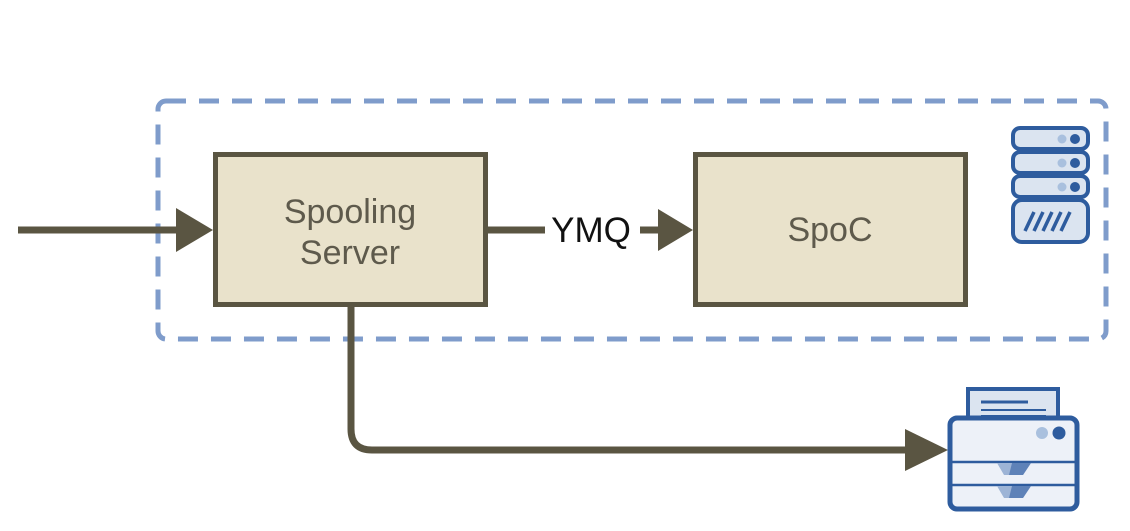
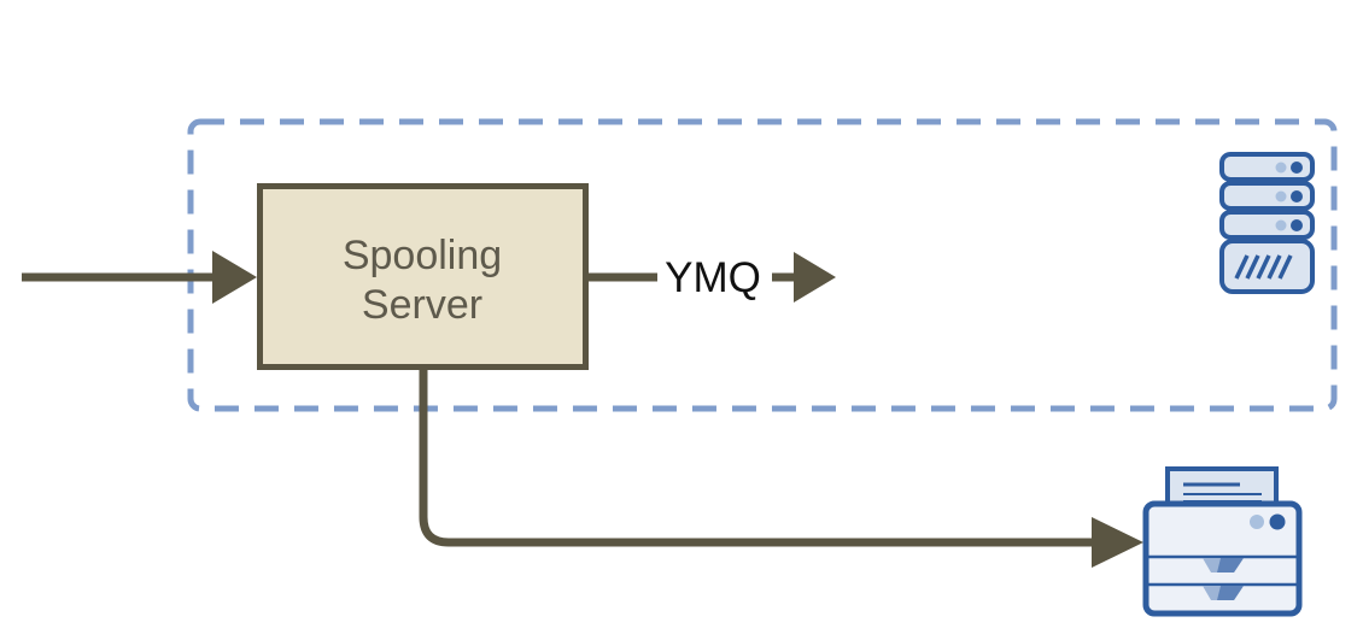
  Spooling
  Server
  YMQ
- SpoC
